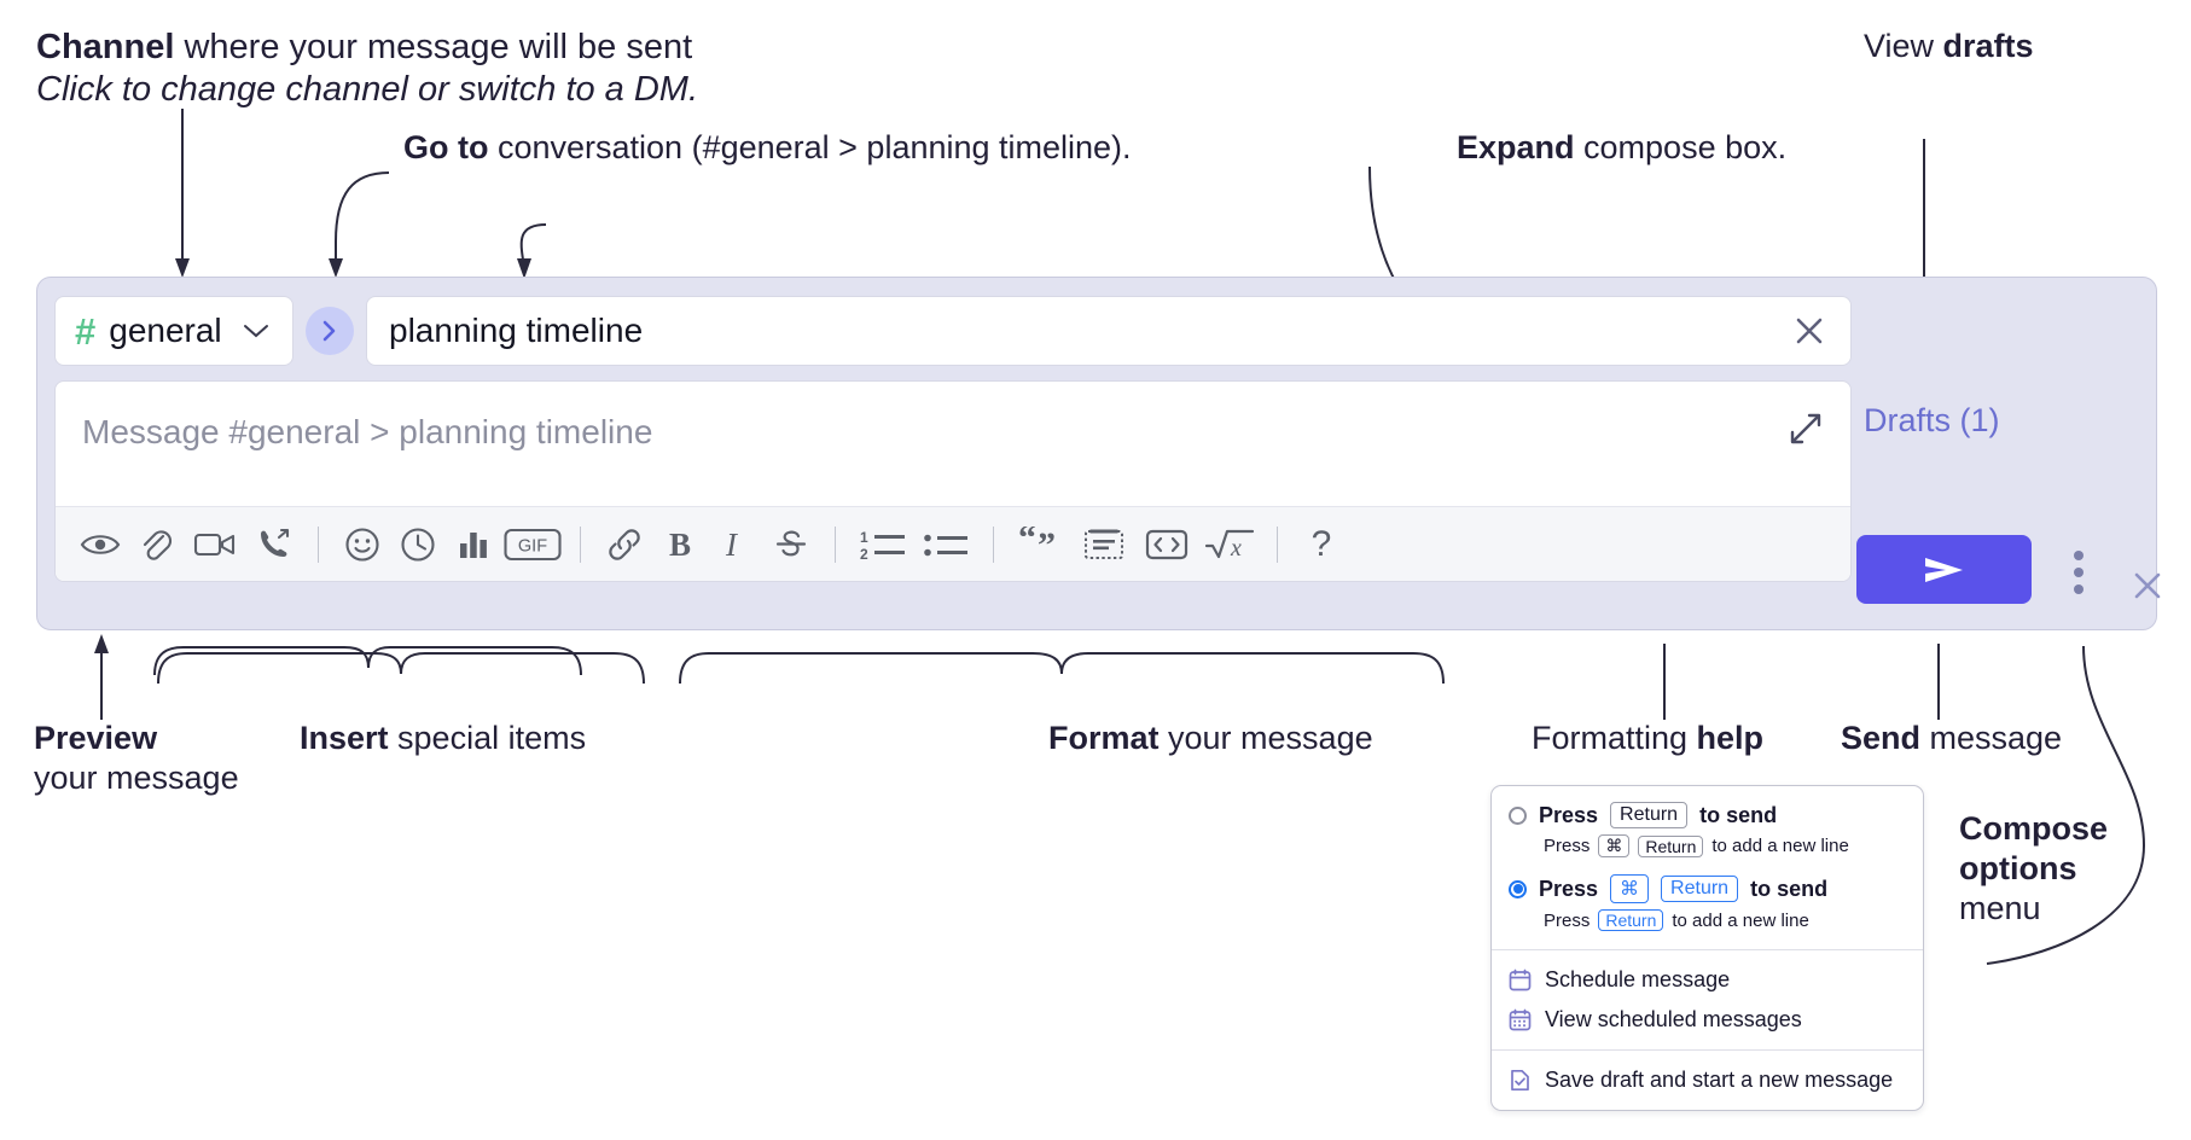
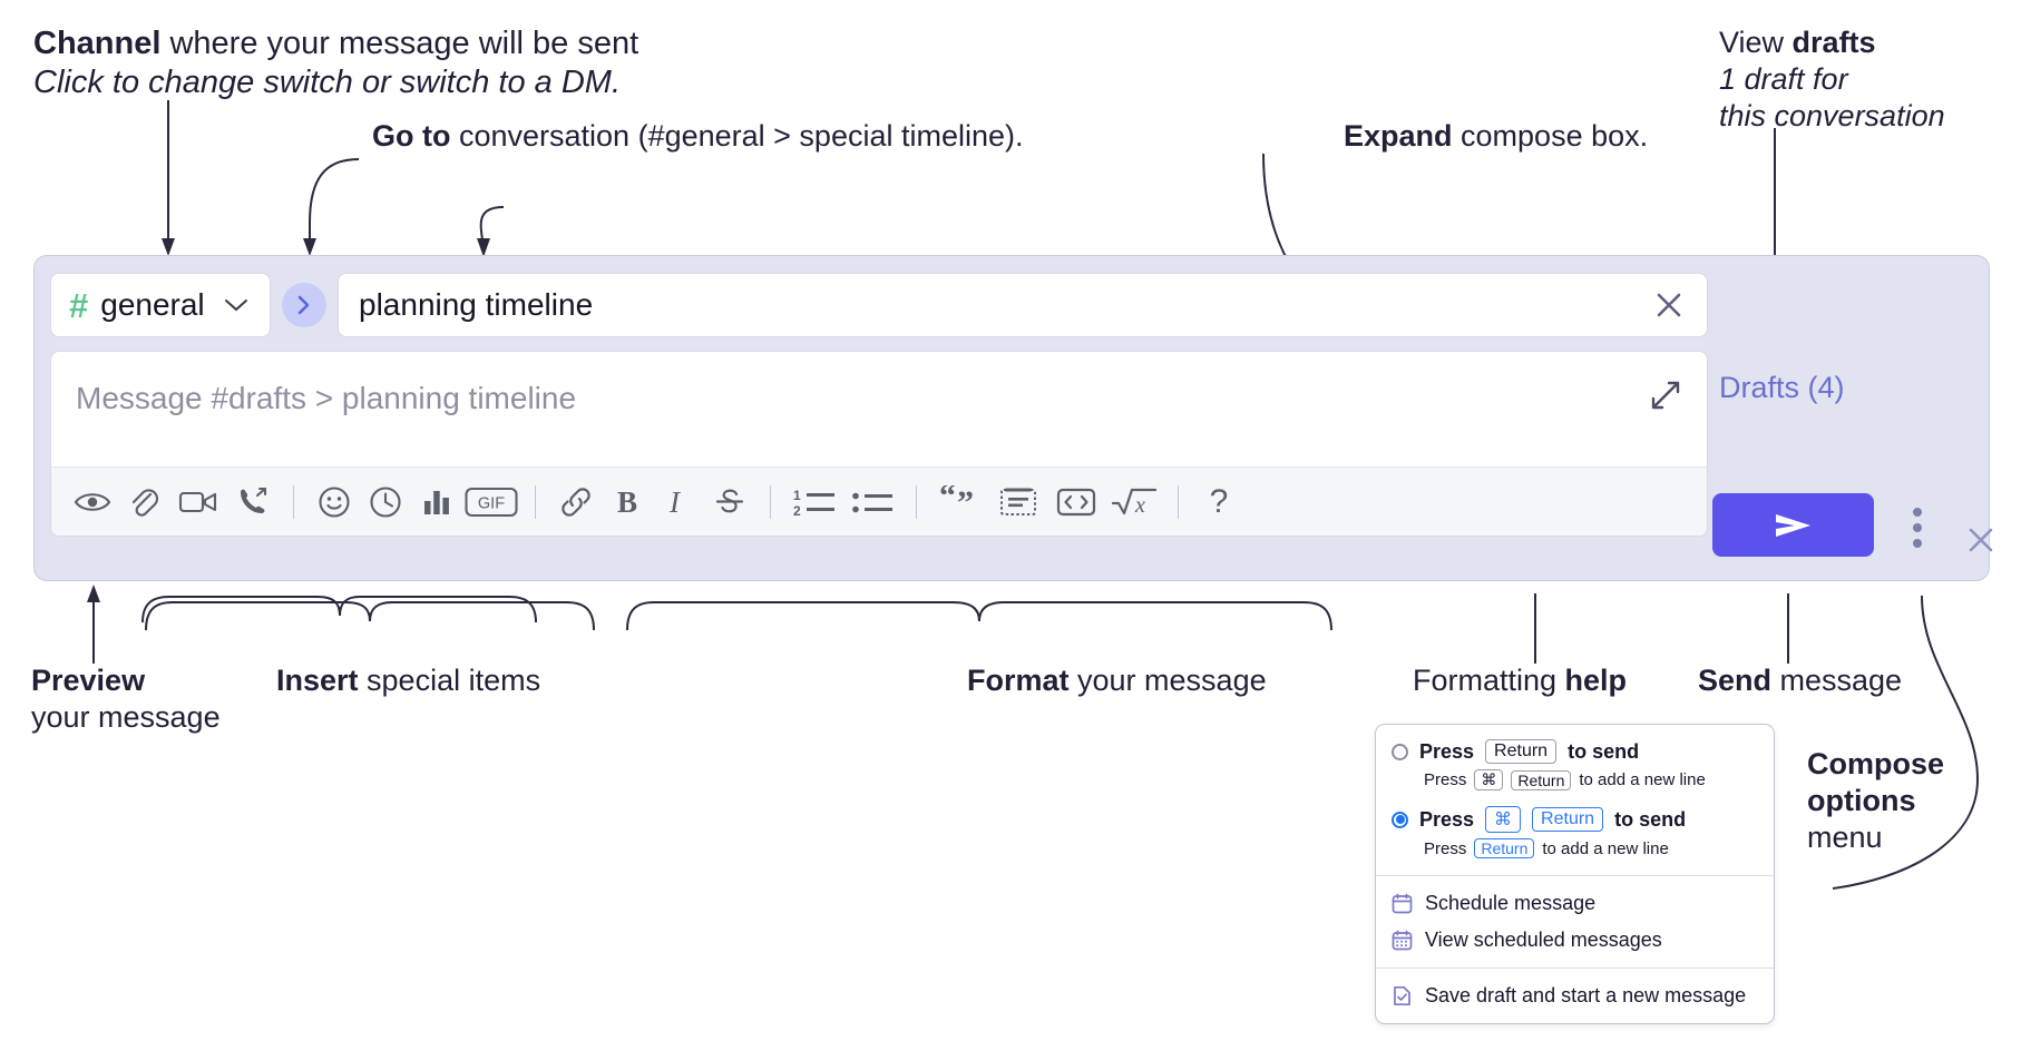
  Channel where your message will be sent
- Click to change channel or switch to a DM.
+ Click to change switch or switch to a DM.
- Go to conversation (#general > planning timeline).
+ Go to conversation (#general > special timeline).
  Expand compose box.
  View drafts
+ 1 draft for
+ this conversation
  Preview
  your message
  Insert special items
  Format your message
  Formatting help
  Send message
  Compose
  options
  menu
  #
  general
  planning timeline
- Message #general > planning timeline
+ Message #drafts > planning timeline
  GIF
  B
  I
  1
  2
  “
  ”
  x
  ?
- Drafts (1)
+ Drafts (4)
  Press
  Return
  to send
  Press
  ⌘
  Return
  to add a new line
  Press
  ⌘
  Return
  to send
  Press
  Return
  to add a new line
  Schedule message
  View scheduled messages
  Save draft and start a new message
